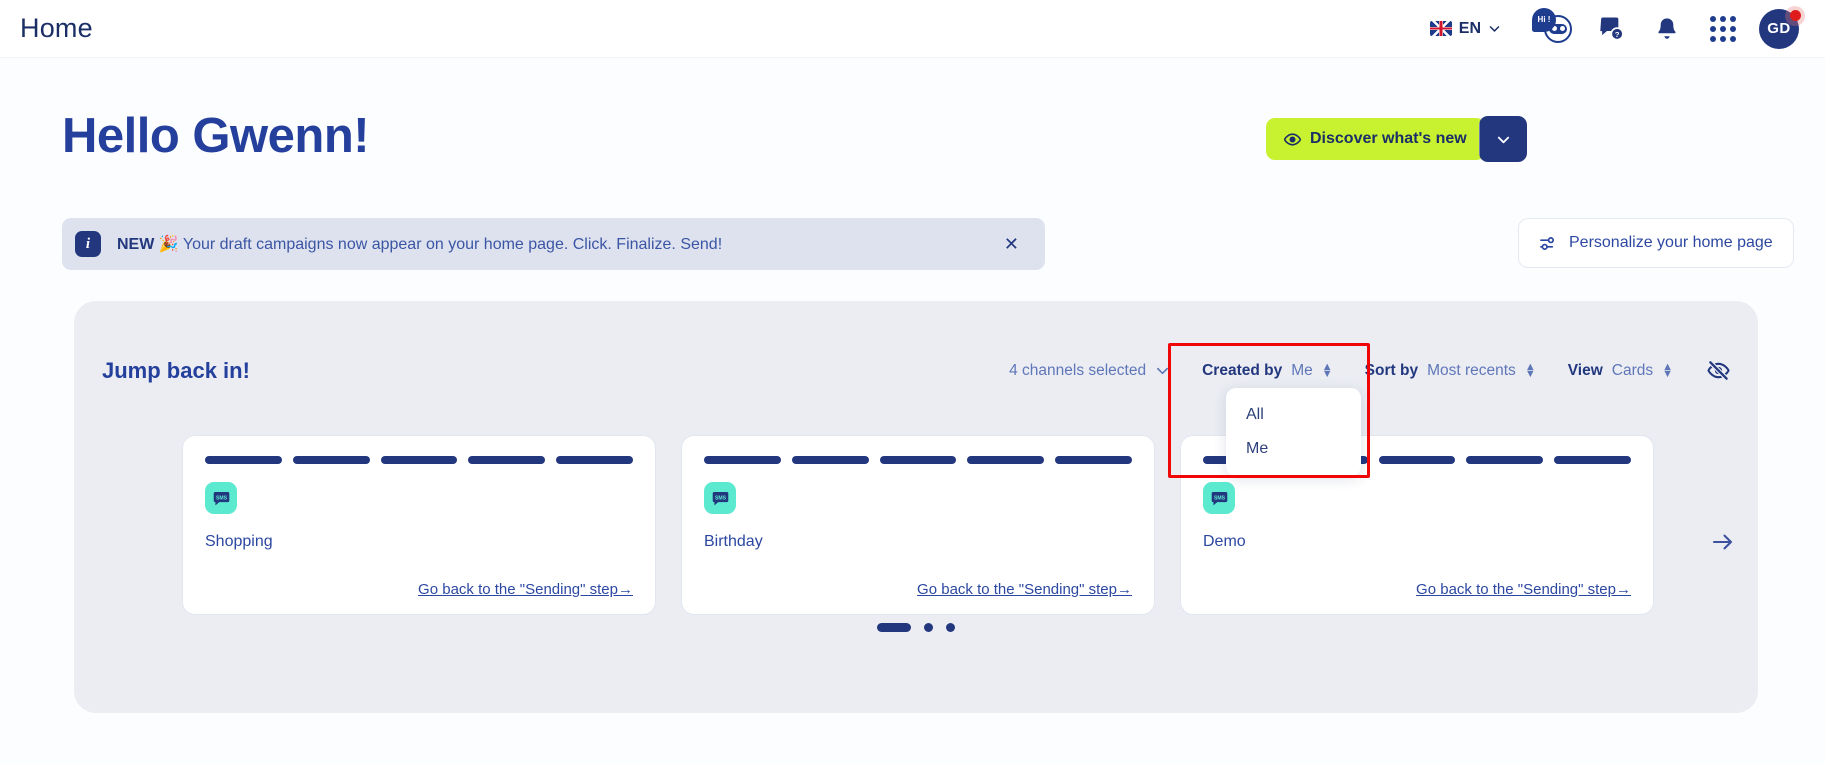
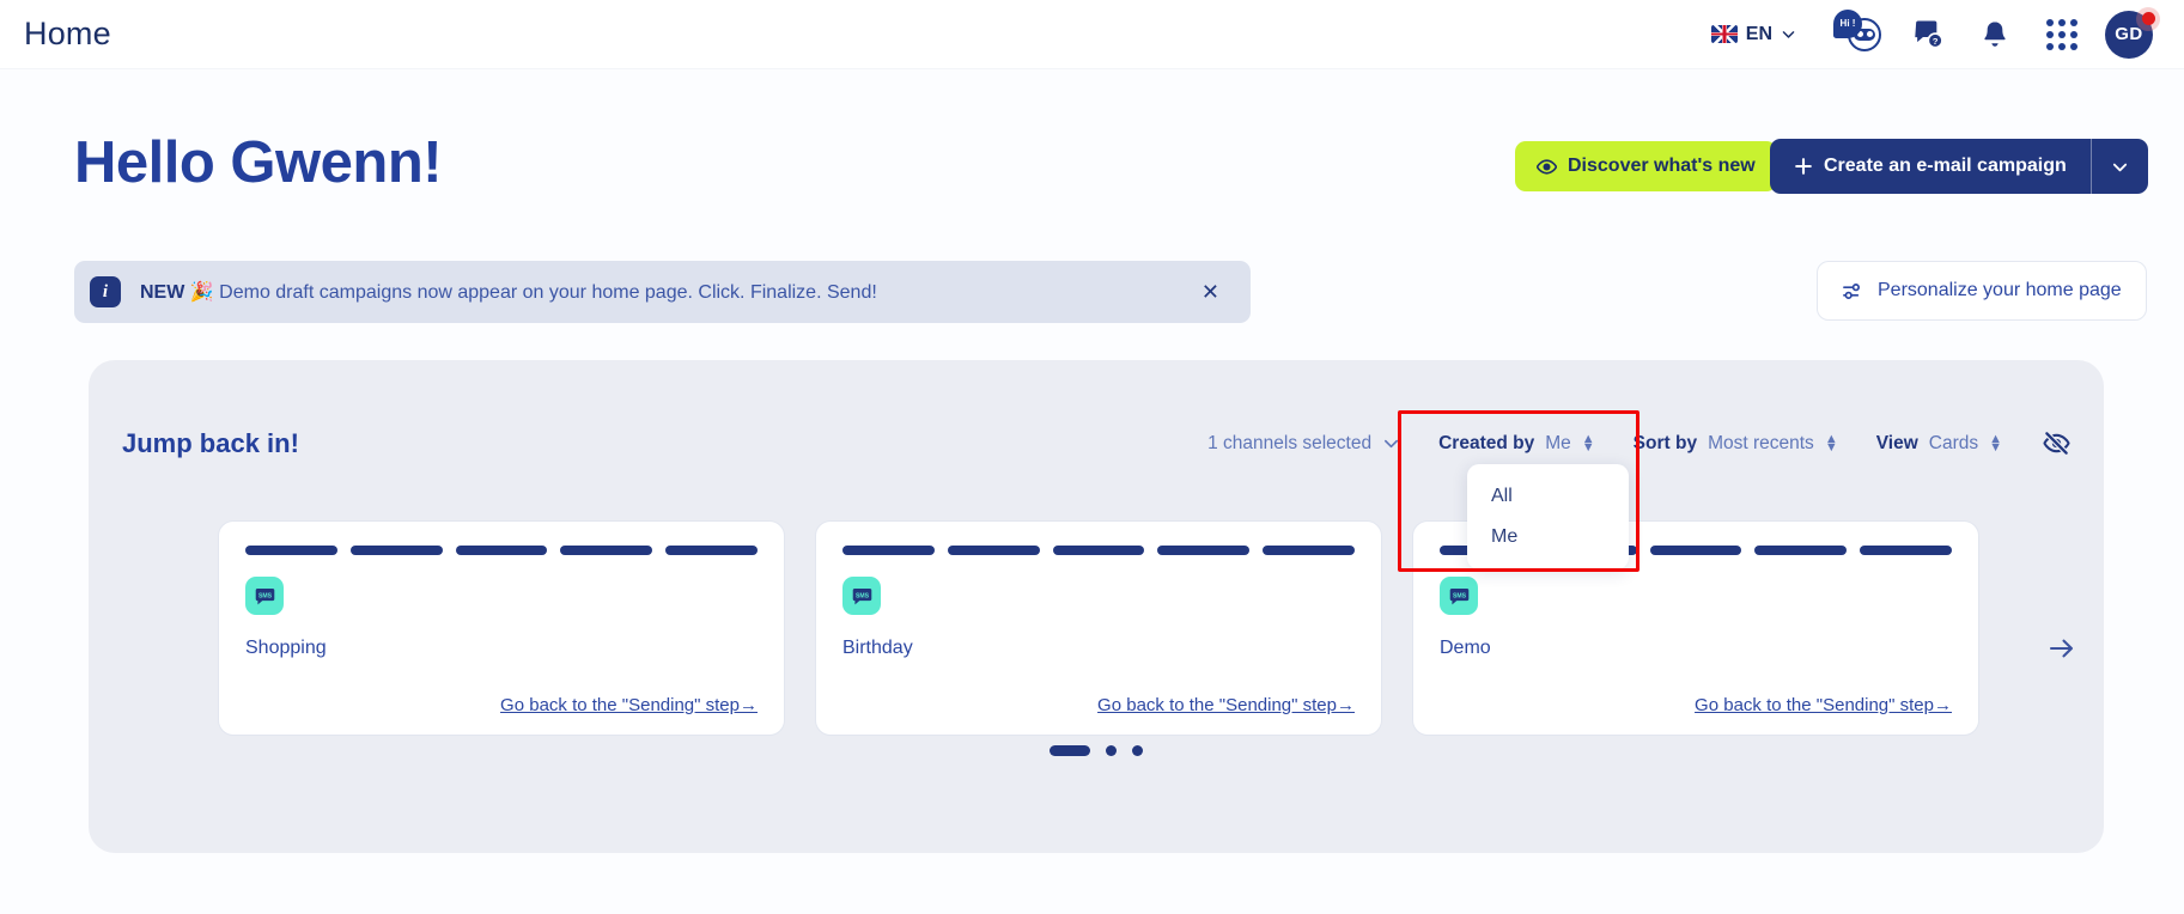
  Home
  EN
  Hi !
  ?
  GD
  Hello Gwenn!
  Discover what's new
+ Create an e-mail campaign
  i
- NEW 🎉 Your draft campaigns now appear on your home page. Click. Finalize. Send!
+ NEW 🎉 Demo draft campaigns now appear on your home page. Click. Finalize. Send!
  ✕
  Personalize your home page
  Jump back in!
- 4 channels selected
+ 1 channels selected
  Created by
  Me
  ▲
  ▼
  Sort by
  Most recents
  ▲
  ▼
  View
  Cards
  ▲
  ▼
  Shopping
  Go back to the "Sending" step→
  Birthday
  Go back to the "Sending" step→
  Demo
  Go back to the "Sending" step→
  All
  Me
